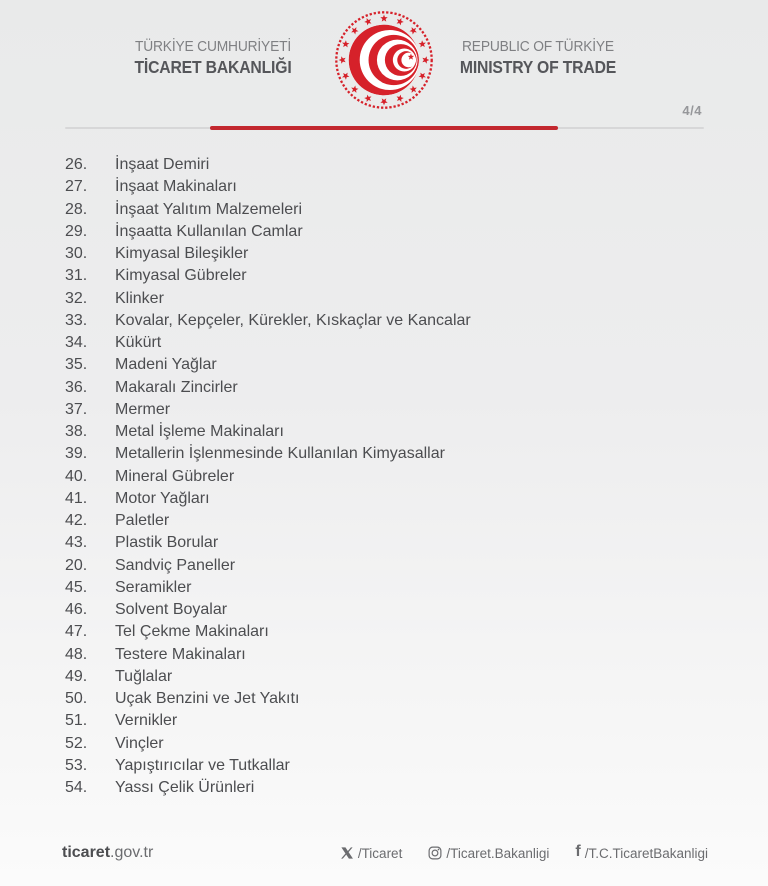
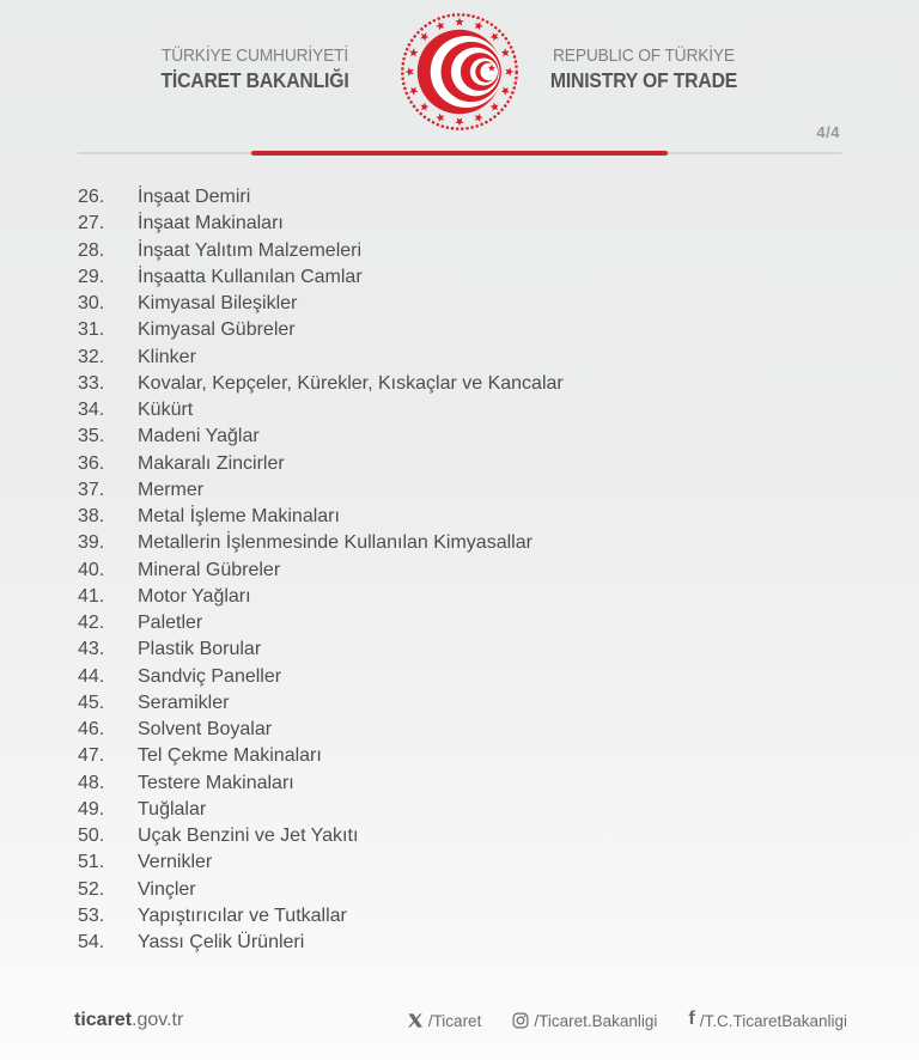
  TÜRKİYE CUMHURİYETİ
  TİCARET BAKANLIĞI
  REPUBLIC OF TÜRKİYE
  MINISTRY OF TRADE
  4/4
  26.
  İnşaat Demiri
  27.
  İnşaat Makinaları
  28.
  İnşaat Yalıtım Malzemeleri
  29.
  İnşaatta Kullanılan Camlar
  30.
  Kimyasal Bileşikler
  31.
  Kimyasal Gübreler
  32.
  Klinker
  33.
  Kovalar, Kepçeler, Kürekler, Kıskaçlar ve Kancalar
  34.
  Kükürt
  35.
  Madeni Yağlar
  36.
  Makaralı Zincirler
  37.
  Mermer
  38.
  Metal İşleme Makinaları
  39.
  Metallerin İşlenmesinde Kullanılan Kimyasallar
  40.
  Mineral Gübreler
  41.
  Motor Yağları
  42.
  Paletler
  43.
  Plastik Borular
- 20.
+ 44.
  Sandviç Paneller
  45.
  Seramikler
  46.
  Solvent Boyalar
  47.
  Tel Çekme Makinaları
  48.
  Testere Makinaları
  49.
  Tuğlalar
  50.
  Uçak Benzini ve Jet Yakıtı
  51.
  Vernikler
  52.
  Vinçler
  53.
  Yapıştırıcılar ve Tutkallar
  54.
  Yassı Çelik Ürünleri
  ticaret.gov.tr
  /Ticaret
  /Ticaret.Bakanligi
  f
  /T.C.TicaretBakanligi
